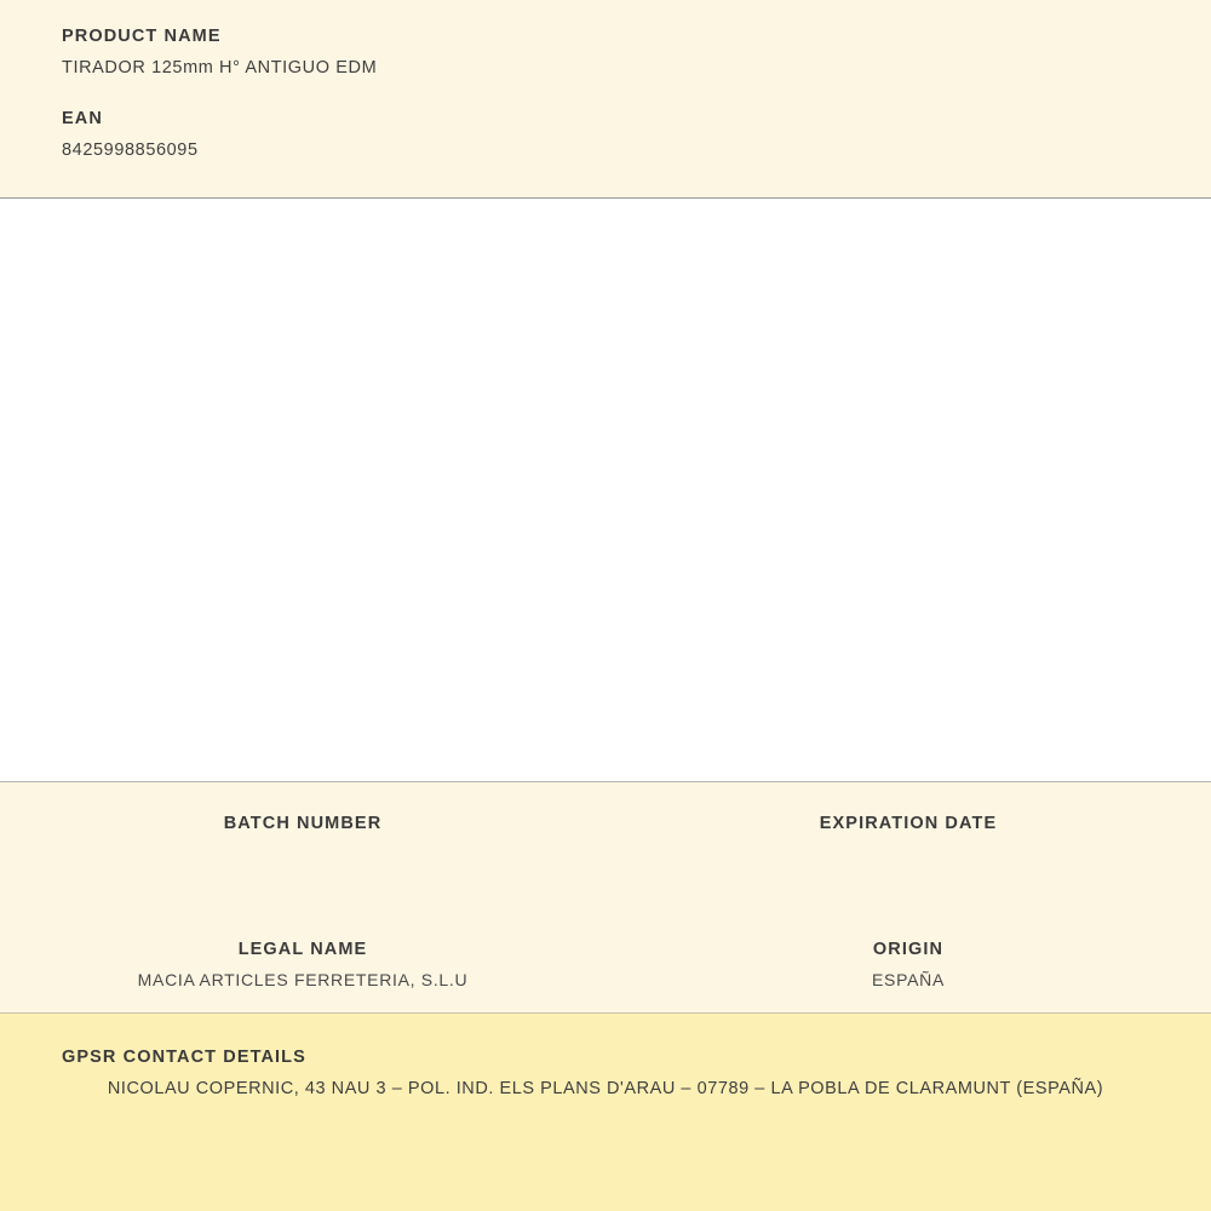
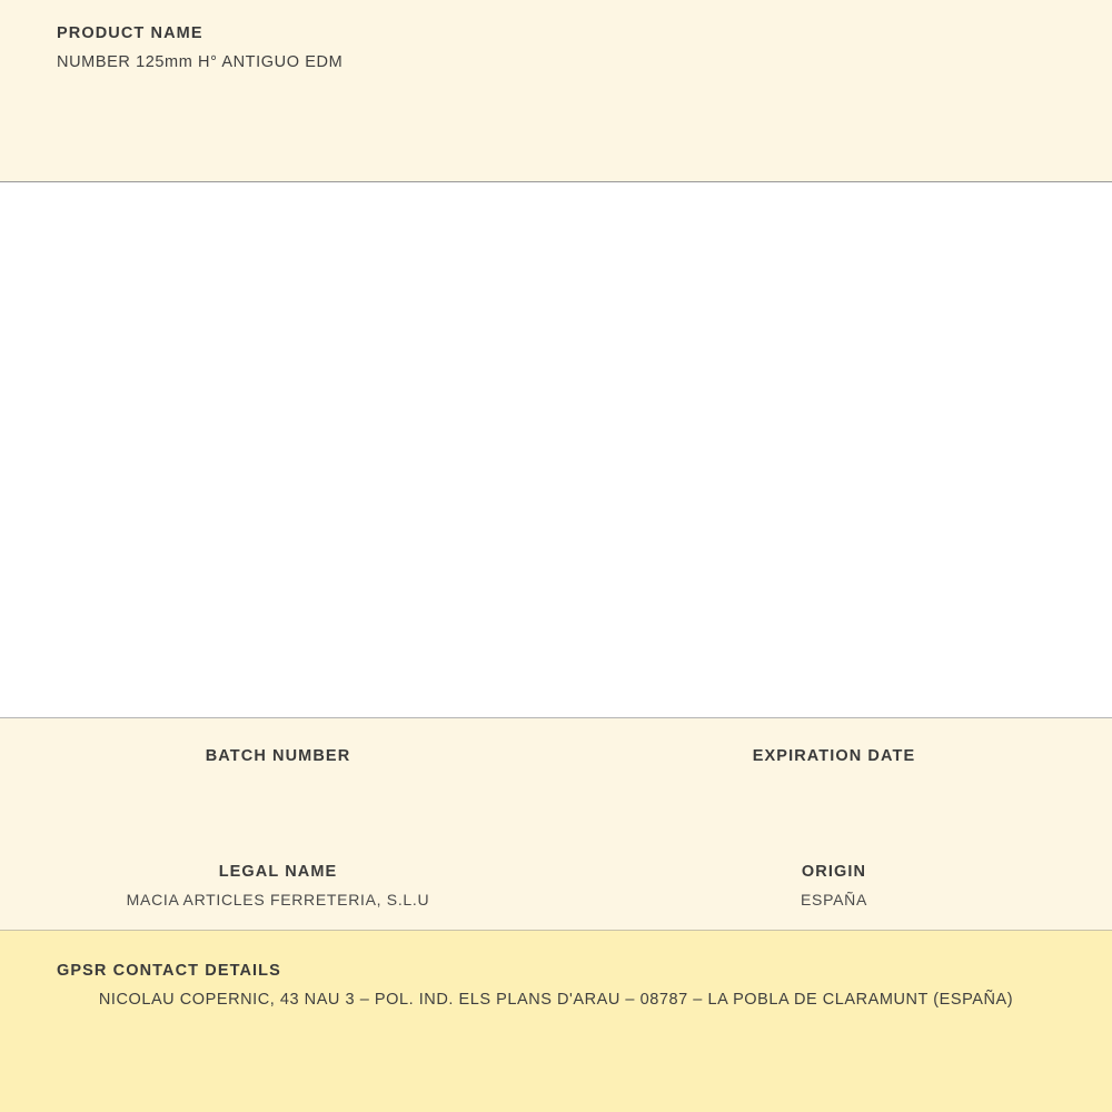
  PRODUCT NAME
- TIRADOR 125mm H° ANTIGUO EDM
+ NUMBER 125mm H° ANTIGUO EDM
- EAN
- 8425998856095
  BATCH NUMBER
  EXPIRATION DATE
  LEGAL NAME
  MACIA ARTICLES FERRETERIA, S.L.U
  ORIGIN
  ESPAÑA
  GPSR CONTACT DETAILS
- NICOLAU COPERNIC, 43 NAU 3 – POL. IND. ELS PLANS D'ARAU – 07789 – LA POBLA DE CLARAMUNT (ESPAÑA)
+ NICOLAU COPERNIC, 43 NAU 3 – POL. IND. ELS PLANS D'ARAU – 08787 – LA POBLA DE CLARAMUNT (ESPAÑA)
